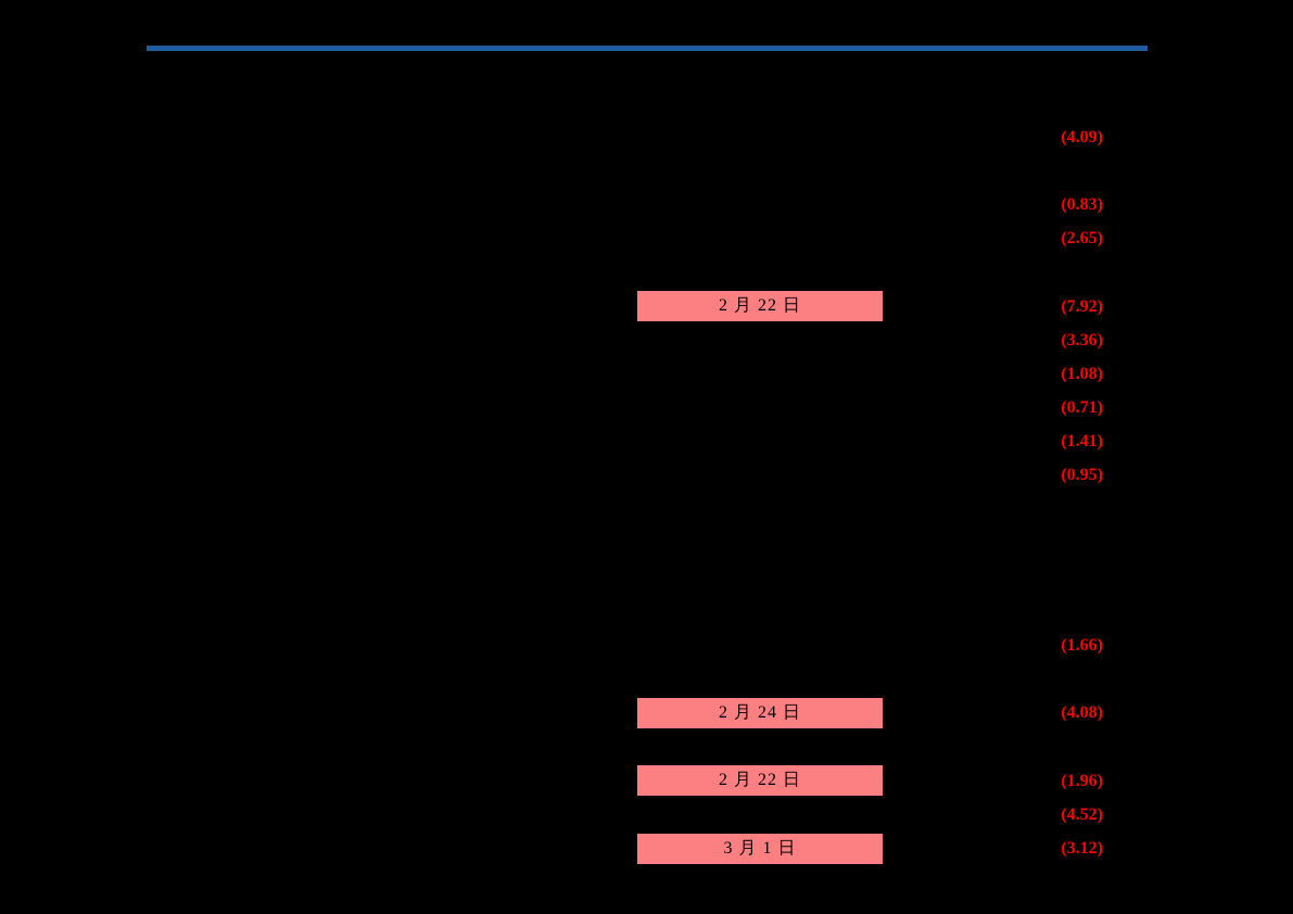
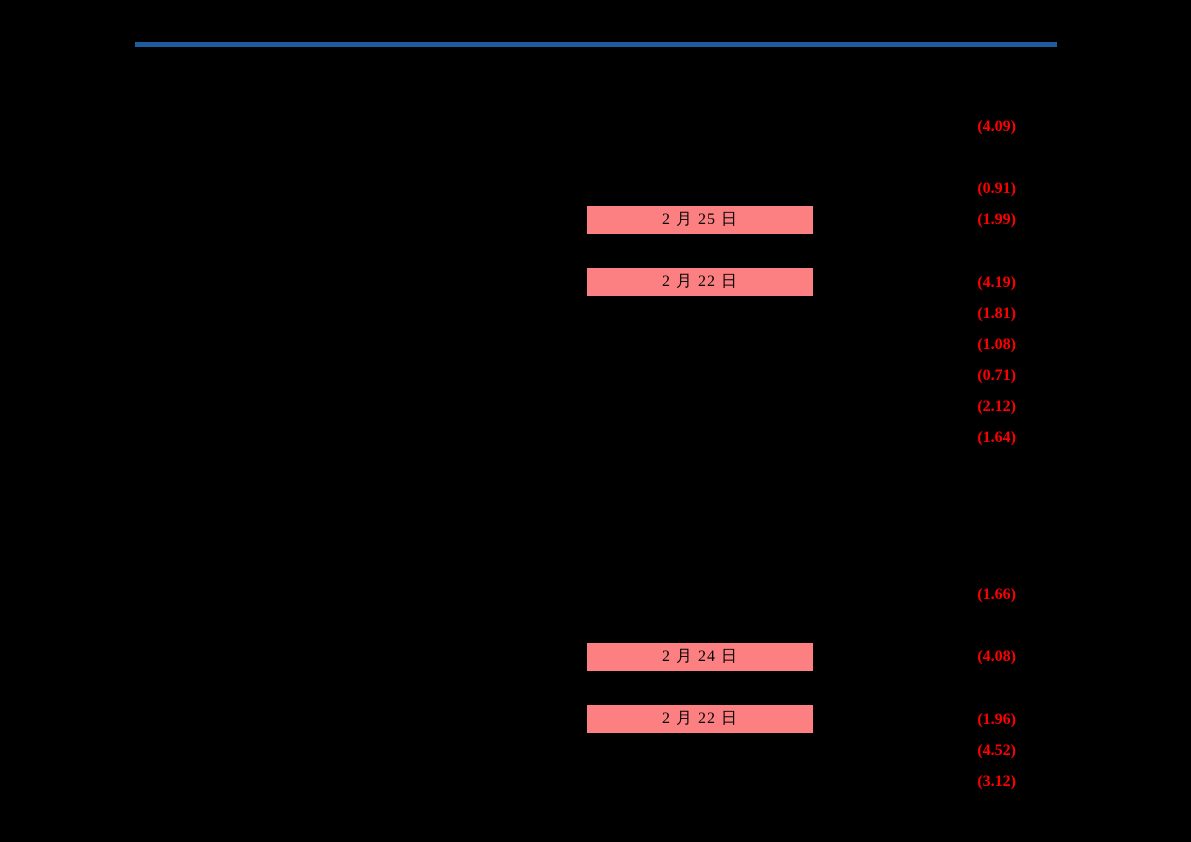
+ 2 月 25 日
  2 月 22 日
  2 月 24 日
  2 月 22 日
- 3 月 1 日
  (4.09)
- (0.83)
+ (0.91)
- (2.65)
+ (1.99)
- (7.92)
+ (4.19)
- (3.36)
+ (1.81)
  (1.08)
  (0.71)
- (1.41)
+ (2.12)
- (0.95)
+ (1.64)
  (1.66)
  (4.08)
  (1.96)
  (4.52)
  (3.12)
